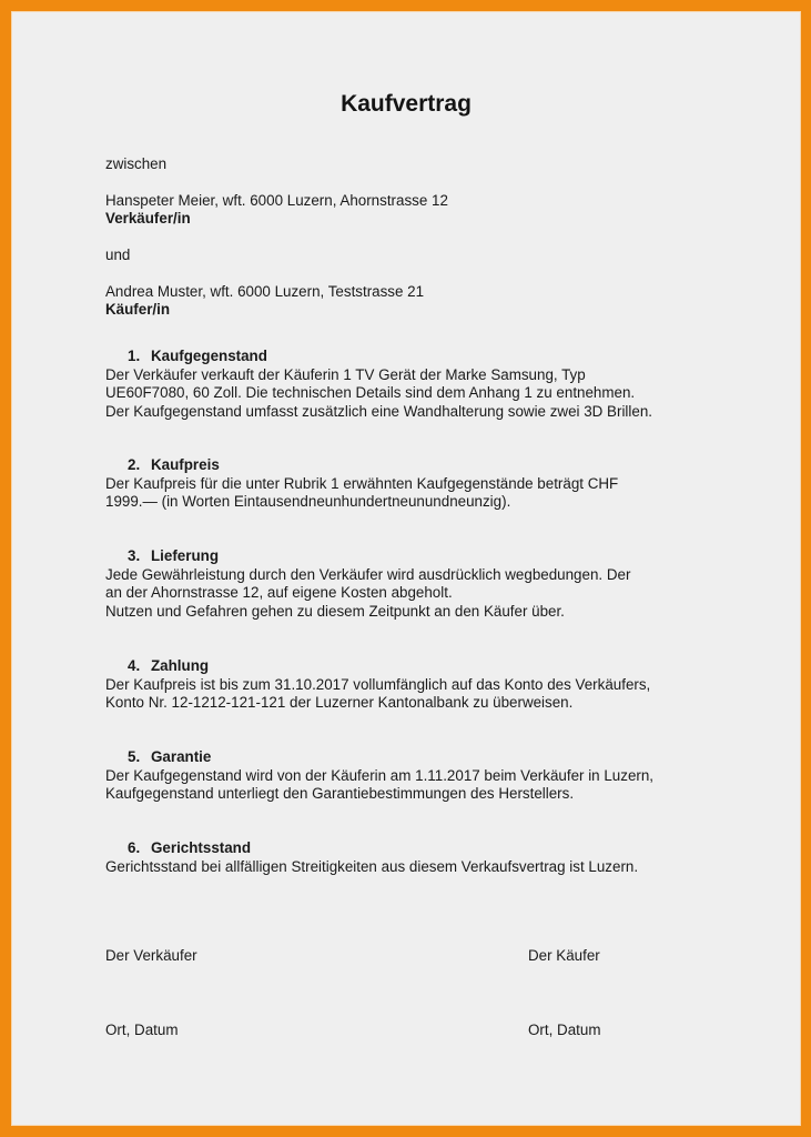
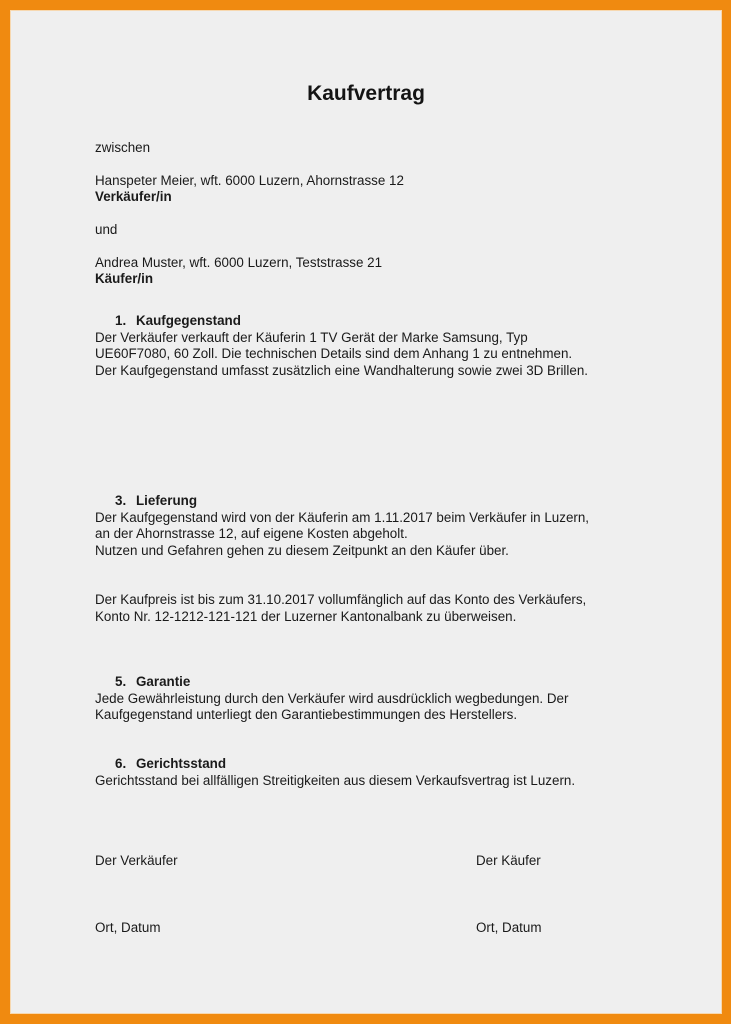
  Kaufvertrag
  zwischen
  Hanspeter Meier, wft. 6000 Luzern, Ahornstrasse 12
  Verkäufer/in
  und
  Andrea Muster, wft. 6000 Luzern, Teststrasse 21
  Käufer/in
  1. Kaufgegenstand
  Der Verkäufer verkauft der Käuferin 1 TV Gerät der Marke Samsung, Typ
  UE60F7080, 60 Zoll. Die technischen Details sind dem Anhang 1 zu entnehmen.
  Der Kaufgegenstand umfasst zusätzlich eine Wandhalterung sowie zwei 3D Brillen.
- 2. Kaufpreis
- Der Kaufpreis für die unter Rubrik 1 erwähnten Kaufgegenstände beträgt CHF
- 1999.— (in Worten Eintausendneunhundertneunundneunzig).
  3. Lieferung
- Jede Gewährleistung durch den Verkäufer wird ausdrücklich wegbedungen. Der
+ Der Kaufgegenstand wird von der Käuferin am 1.11.2017 beim Verkäufer in Luzern,
  an der Ahornstrasse 12, auf eigene Kosten abgeholt.
  Nutzen und Gefahren gehen zu diesem Zeitpunkt an den Käufer über.
- 4. Zahlung
  Der Kaufpreis ist bis zum 31.10.2017 vollumfänglich auf das Konto des Verkäufers,
  Konto Nr. 12-1212-121-121 der Luzerner Kantonalbank zu überweisen.
  5. Garantie
- Der Kaufgegenstand wird von der Käuferin am 1.11.2017 beim Verkäufer in Luzern,
+ Jede Gewährleistung durch den Verkäufer wird ausdrücklich wegbedungen. Der
  Kaufgegenstand unterliegt den Garantiebestimmungen des Herstellers.
  6. Gerichtsstand
  Gerichtsstand bei allfälligen Streitigkeiten aus diesem Verkaufsvertrag ist Luzern.
  Der Verkäufer
  Der Käufer
  Ort, Datum
  Ort, Datum
